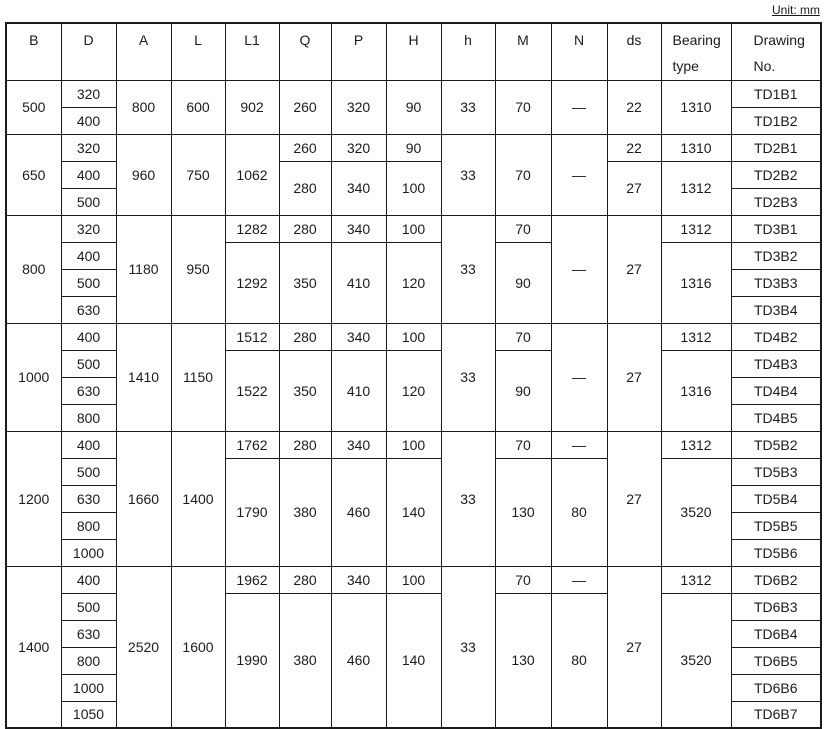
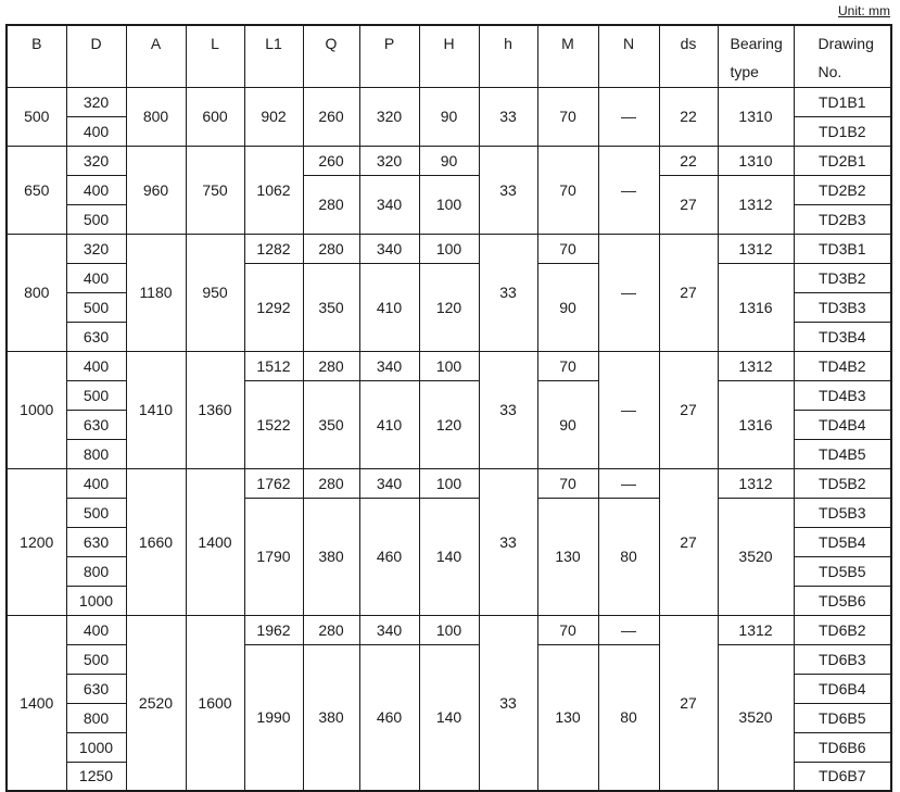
  Unit: mm
  B	D	A	L	L1	Q	P	H	h	M	N	ds	Bearingtype	DrawingNo.
  500	320	800	600	902	260	320	90	33	70	—	22	1310	TD1B1
  400	TD1B2
  650	320	960	750	1062	260	320	90	33	70	—	22	1310	TD2B1
  400	280	340	100	27	1312	TD2B2
  500	TD2B3
  800	320	1180	950	1282	280	340	100	33	70	—	27	1312	TD3B1
  400	1292	350	410	120	90	1316	TD3B2
  500	TD3B3
  630	TD3B4
- 1000	400	1410	1150	1512	280	340	100	33	70	—	27	1312	TD4B2
+ 1000	400	1410	1360	1512	280	340	100	33	70	—	27	1312	TD4B2
  500	1522	350	410	120	90	1316	TD4B3
  630	TD4B4
  800	TD4B5
  1200	400	1660	1400	1762	280	340	100	33	70	—	27	1312	TD5B2
  500	1790	380	460	140	130	80	3520	TD5B3
  630	TD5B4
  800	TD5B5
  1000	TD5B6
  1400	400	2520	1600	1962	280	340	100	33	70	—	27	1312	TD6B2
  500	1990	380	460	140	130	80	3520	TD6B3
  630	TD6B4
  800	TD6B5
  1000	TD6B6
- 1050	TD6B7
+ 1250	TD6B7
